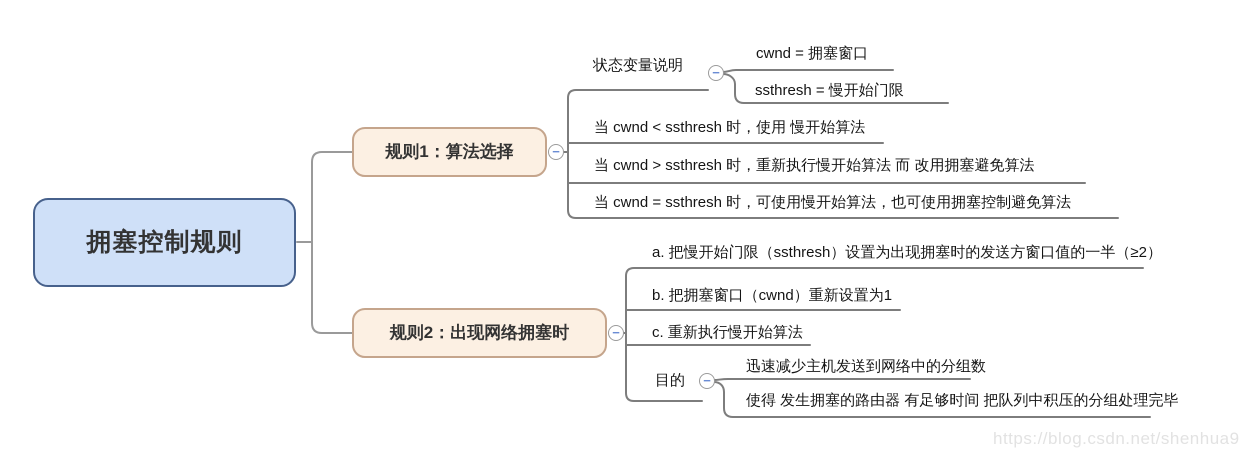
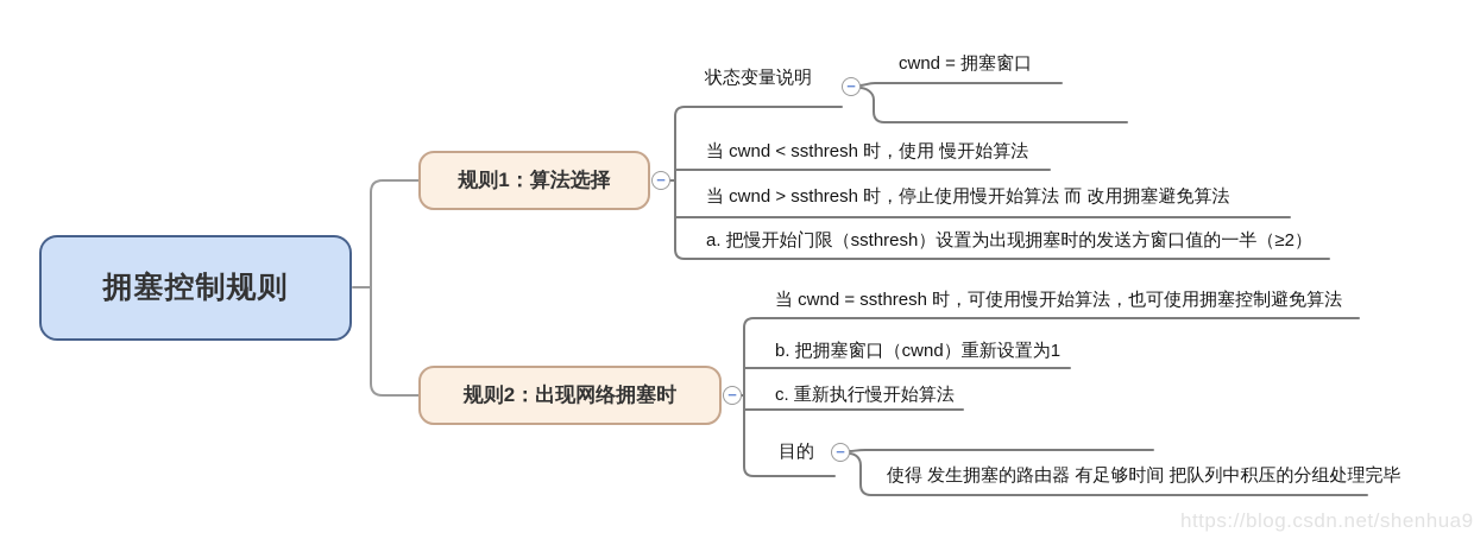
  拥塞控制规则
  规则1：算法选择
  −
  状态变量说明
  −
  cwnd = 拥塞窗口
- ssthresh = 慢开始门限
  当 cwnd < ssthresh 时，使用 慢开始算法
- 当 cwnd > ssthresh 时，重新执行慢开始算法 而 改用拥塞避免算法
+ 当 cwnd > ssthresh 时，停止使用慢开始算法 而 改用拥塞避免算法
- 当 cwnd = ssthresh 时，可使用慢开始算法，也可使用拥塞控制避免算法
+ a. 把慢开始门限（ssthresh）设置为出现拥塞时的发送方窗口值的一半（≥2）
  规则2：出现网络拥塞时
  −
- a. 把慢开始门限（ssthresh）设置为出现拥塞时的发送方窗口值的一半（≥2）
+ 当 cwnd = ssthresh 时，可使用慢开始算法，也可使用拥塞控制避免算法
  b. 把拥塞窗口（cwnd）重新设置为1
  c. 重新执行慢开始算法
  目的
  −
- 迅速减少主机发送到网络中的分组数
  使得 发生拥塞的路由器 有足够时间 把队列中积压的分组处理完毕
  https://blog.csdn.net/shenhua9
